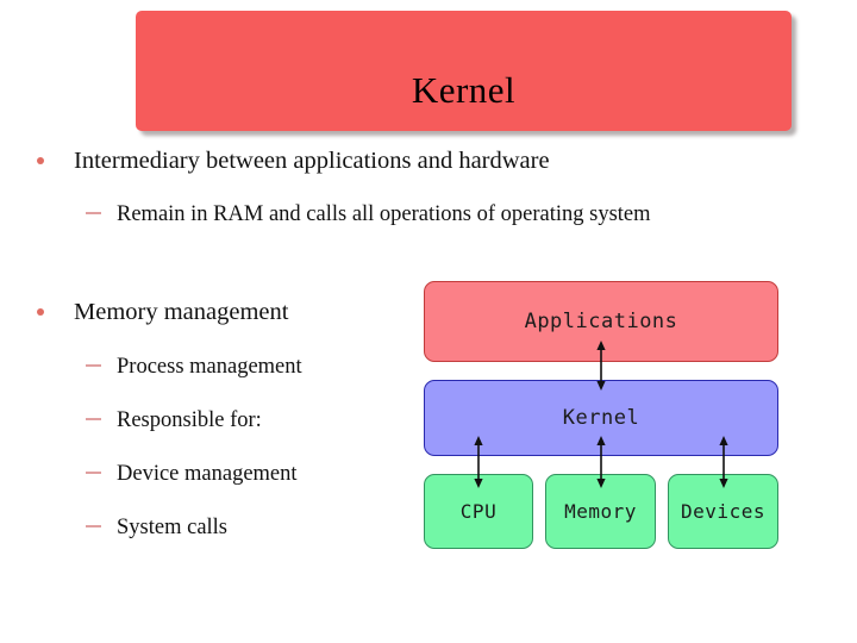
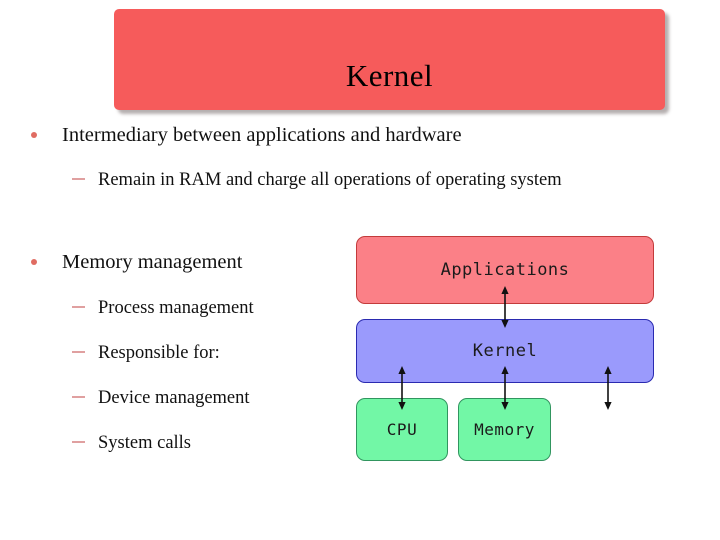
  Kernel
  Intermediary between applications and hardware
- Remain in RAM and calls all operations of operating system
+ Remain in RAM and charge all operations of operating system
  Memory management
  Process management
  Responsible for:
  Device management
  System calls
  Applications
  Kernel
  CPU
  Memory
- Devices
